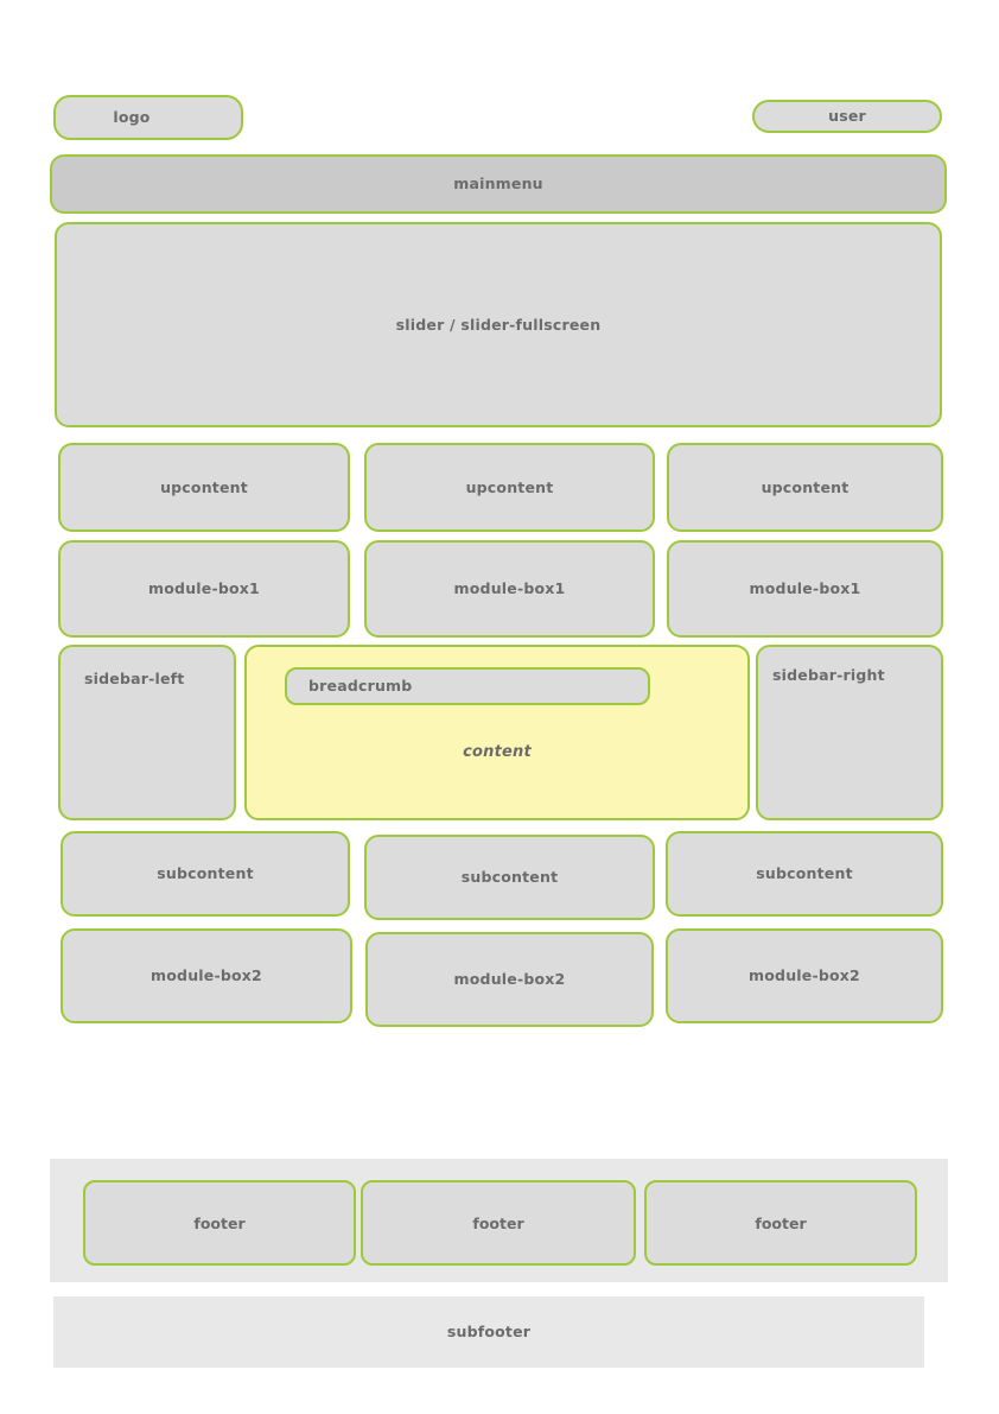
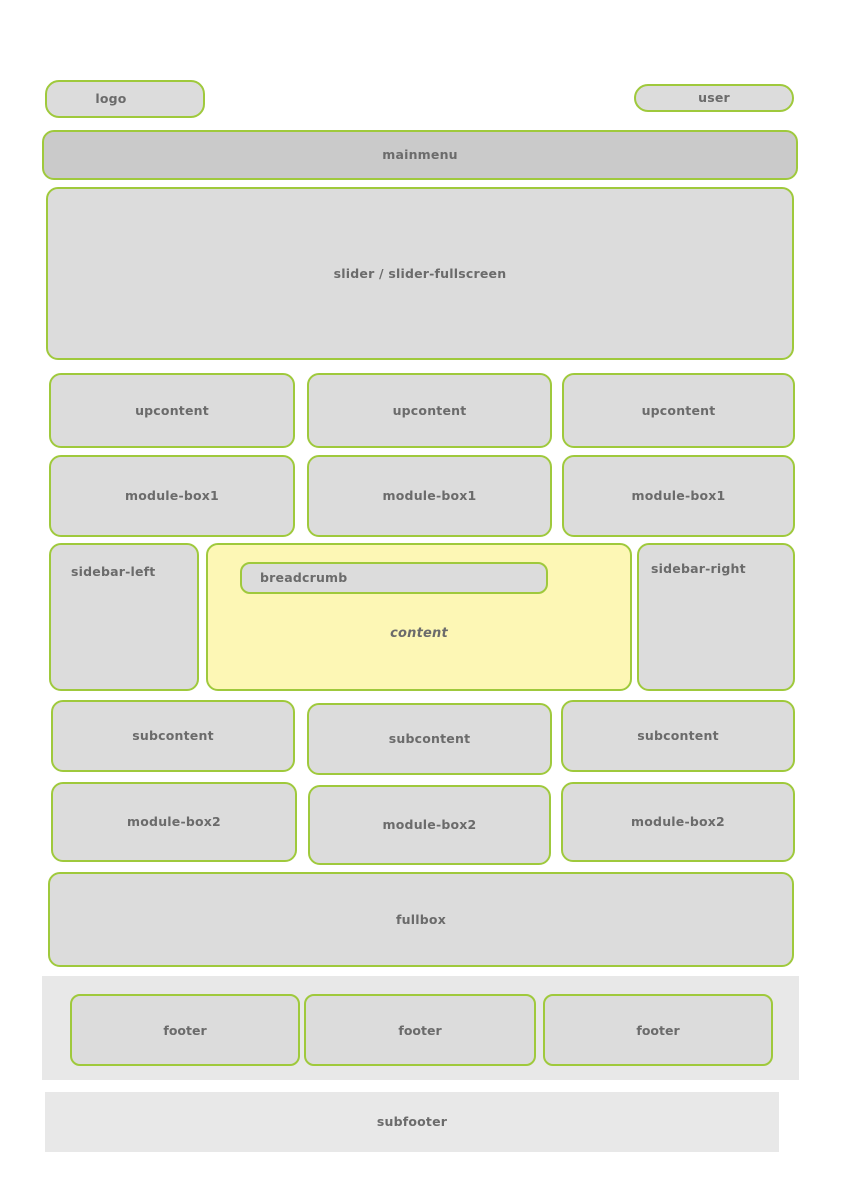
  logo
  user
  mainmenu
  slider / slider-fullscreen
  upcontent
  upcontent
  upcontent
  module-box1
  module-box1
  module-box1
  sidebar-left
  breadcrumb
  content
  sidebar-right
  subcontent
  subcontent
  subcontent
  module-box2
  module-box2
  module-box2
+ fullbox
  footer
  footer
  footer
  subfooter
